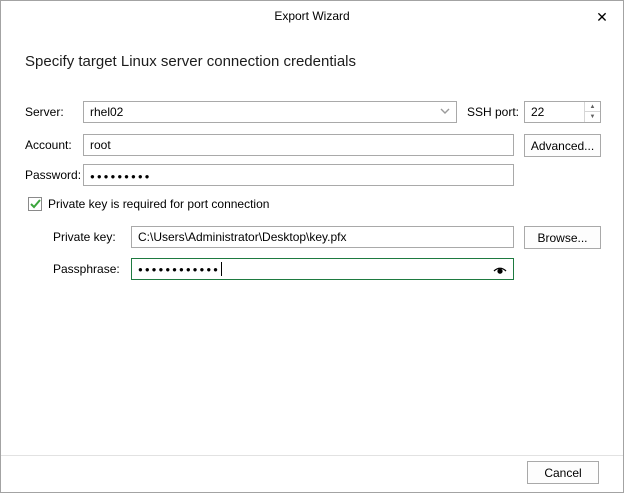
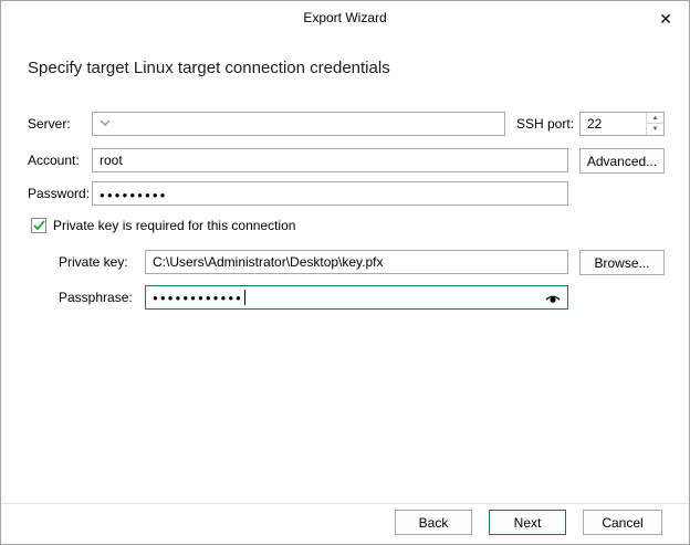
  Export Wizard
  ✕
- Specify target Linux server connection credentials
+ Specify target Linux target connection credentials
  Server:
- rhel02
  SSH port:
  22
  Account:
  root
  Advanced...
  Password:
  ●●●●●●●●●
- Private key is required for port connection
+ Private key is required for this connection
  Private key:
  C:\Users\Administrator\Desktop\key.pfx
  Browse...
  Passphrase:
  ●●●●●●●●●●●●
+ Back
+ Next
  Cancel
